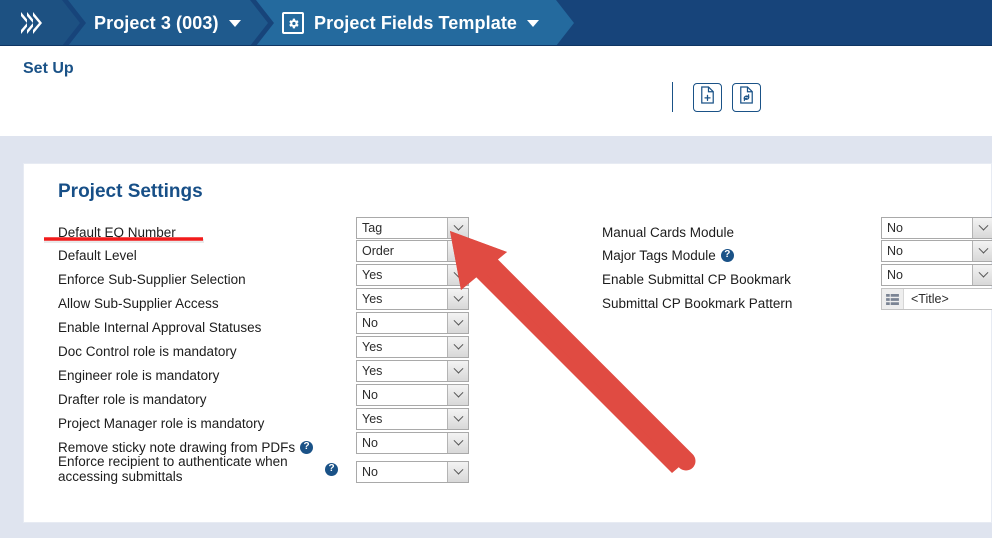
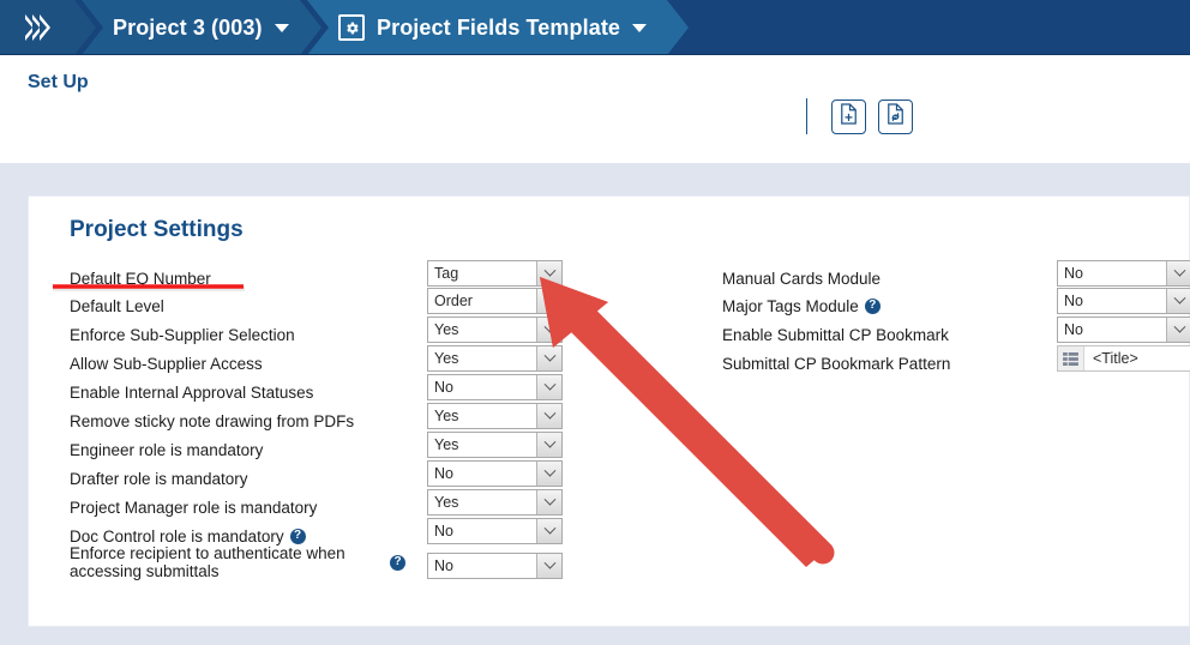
  Project 3 (003)
  Project Fields Template
  Set Up
  Project Settings
  Default EQ Number
  Tag
  Default Level
  Order
  Enforce Sub-Supplier Selection
  Yes
  Allow Sub-Supplier Access
  Yes
  Enable Internal Approval Statuses
  No
- Doc Control role is mandatory
+ Remove sticky note drawing from PDFs
  Yes
  Engineer role is mandatory
  Yes
  Drafter role is mandatory
  No
  Project Manager role is mandatory
  Yes
- Remove sticky note drawing from PDFs
+ Doc Control role is mandatory
  ?
  No
  Enforce recipient to authenticate when accessing submittals
  ?
  No
  Manual Cards Module
  No
  Major Tags Module
  ?
  No
  Enable Submittal CP Bookmark
  No
  Submittal CP Bookmark Pattern
  <Title>
